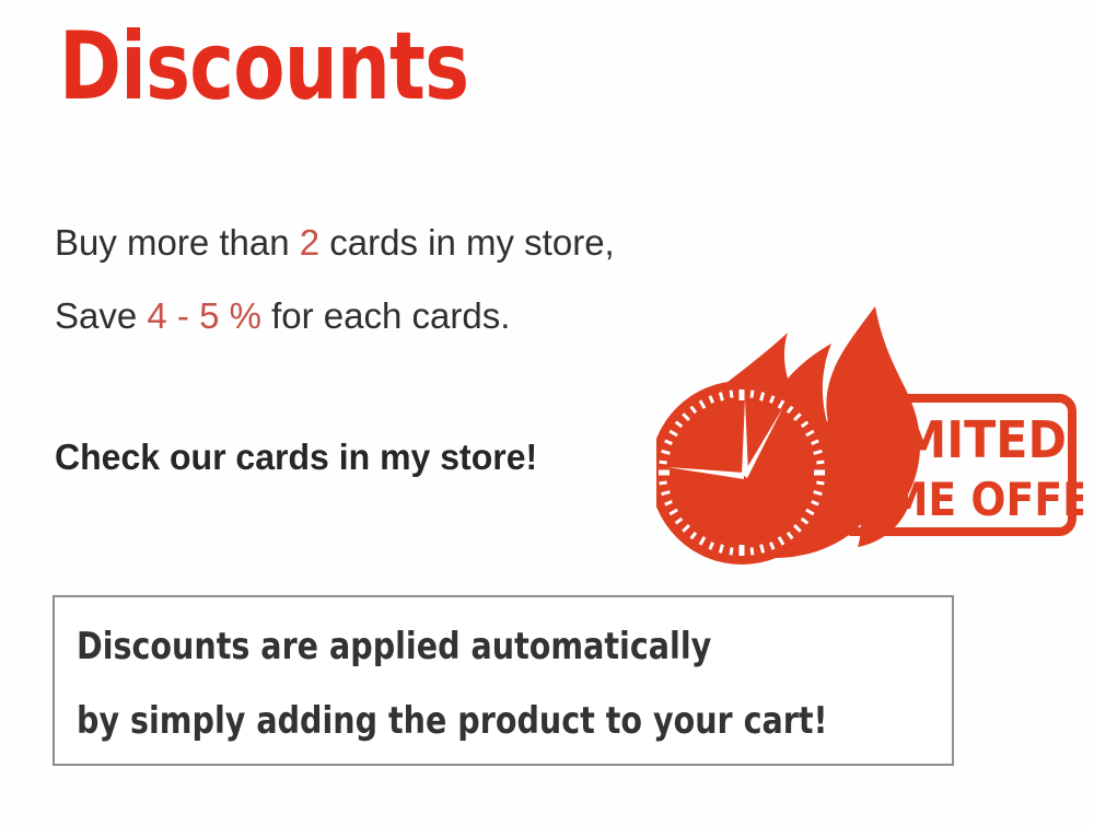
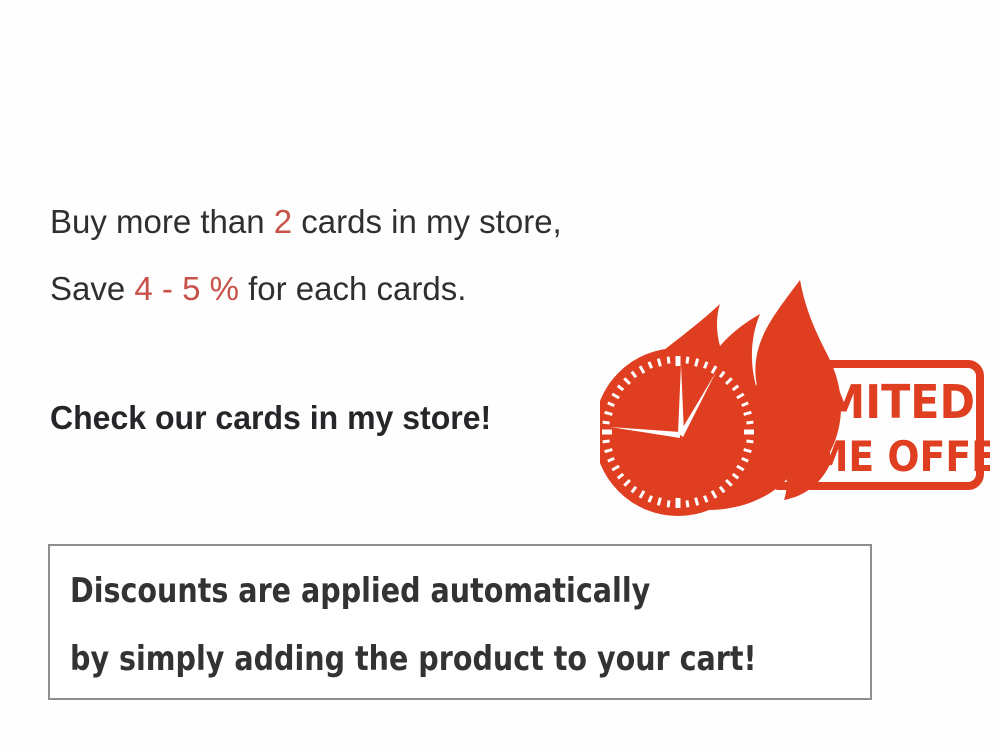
- Discounts
  Buy more than 2 cards in my store,
  Save 4 - 5 % for each cards.
  Check our cards in my store!
  LIMITED
  TIME OFFE
  Discounts are applied automatically
  by simply adding the product to your cart!
